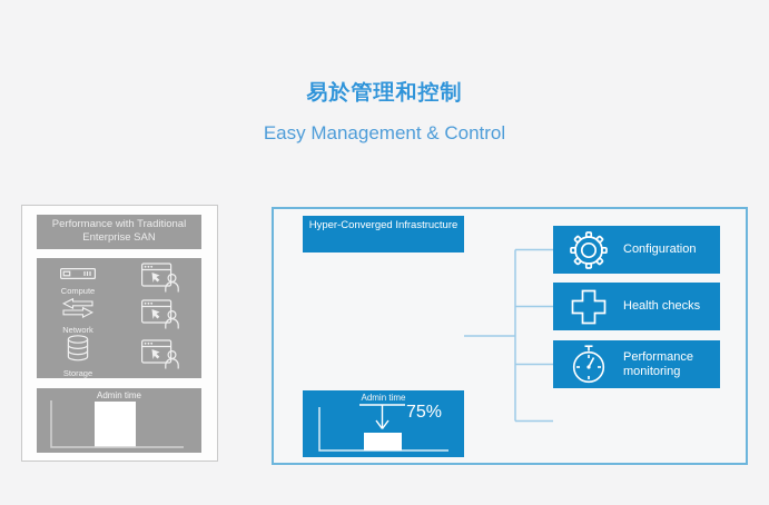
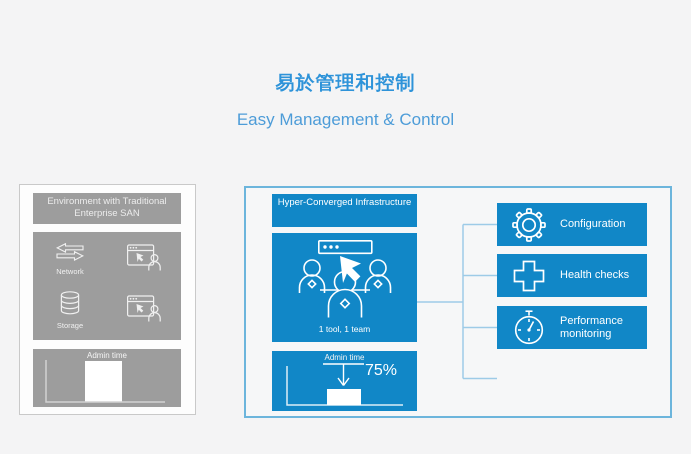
  易於管理和控制
  Easy Management & Control
- Performance with Traditional Enterprise SAN
+ Environment with Traditional Enterprise SAN
- Compute
  Network
  Storage
  Admin time
  Hyper-Converged Infrastructure
+ 1 tool, 1 team
  Admin time
  75%
  Configuration
  Health checks
  Performance monitoring
